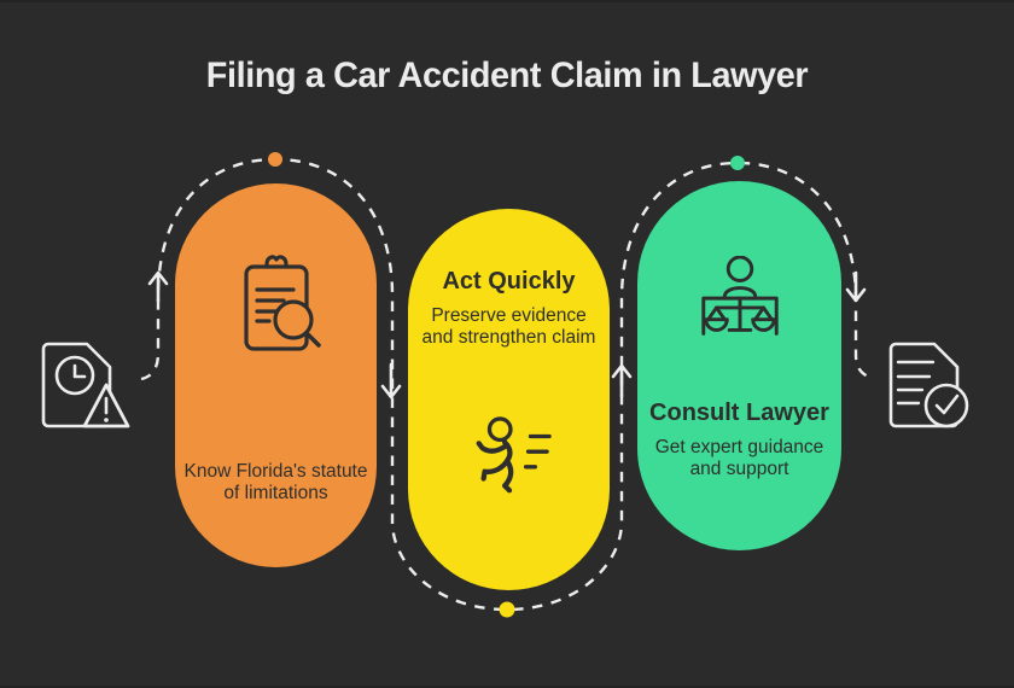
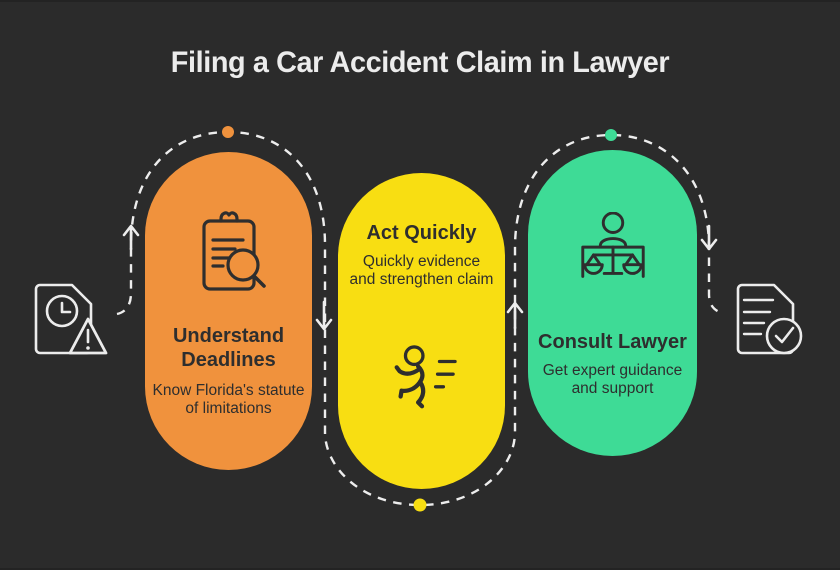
  Filing a Car Accident Claim in Lawyer
+ Understand Deadlines
  Know Florida's statute of limitations
  Act Quickly
- Preserve evidence and strengthen claim
+ Quickly evidence and strengthen claim
  Consult Lawyer
  Get expert guidance and support
